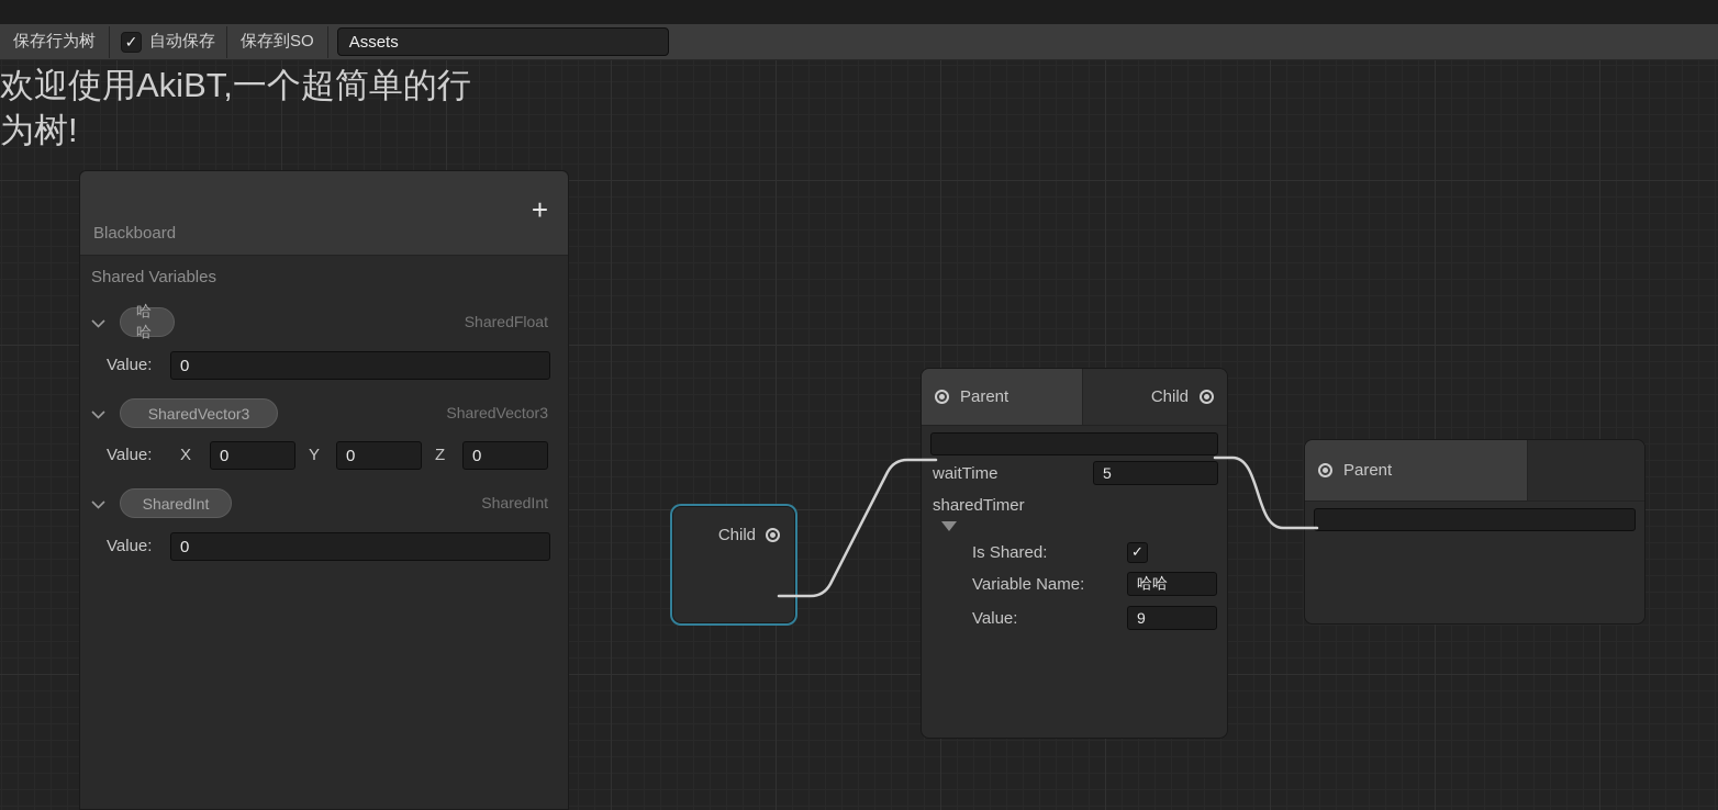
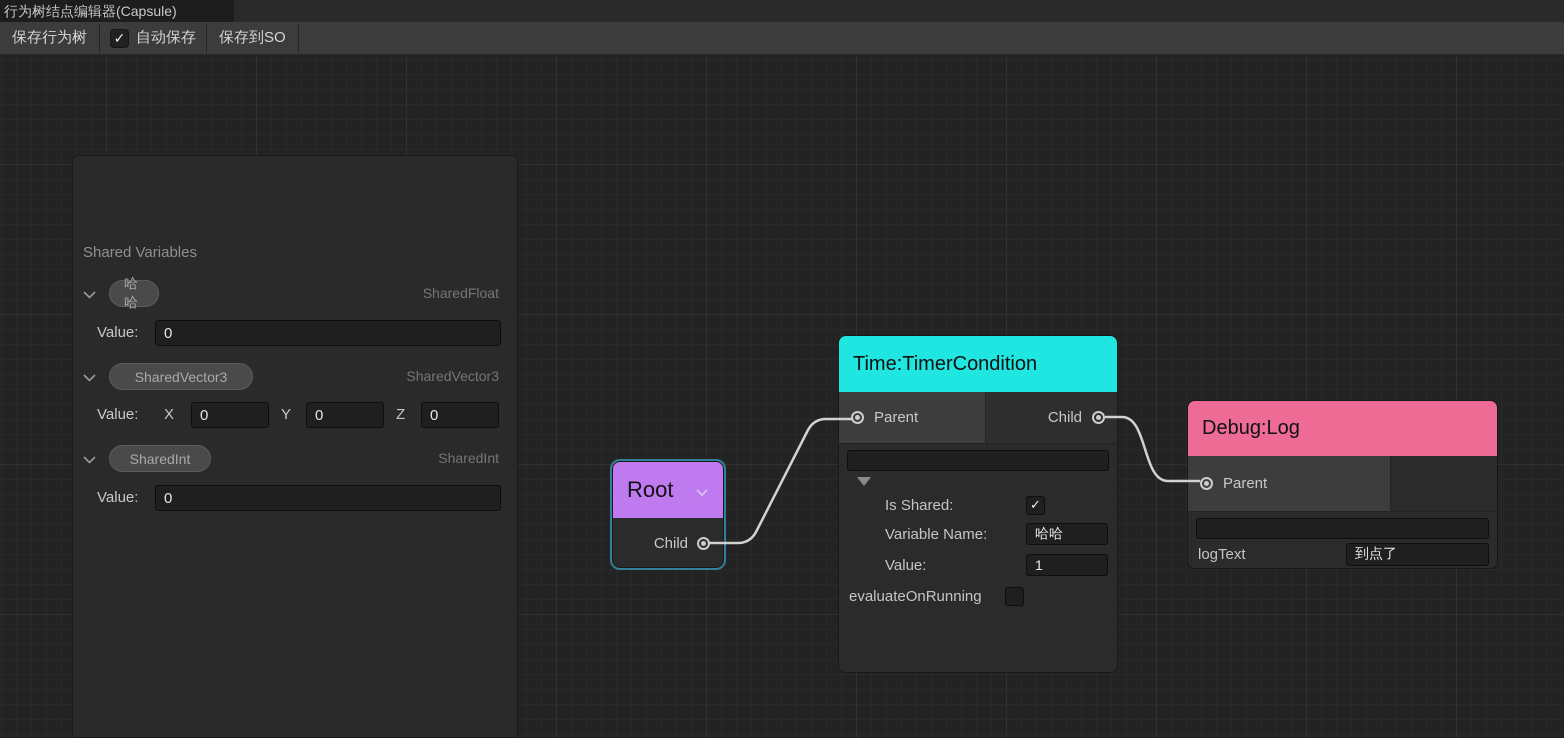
+ 行为树结点编辑器(Capsule)
  保存行为树
  ✓
  自动保存
  保存到SO
- Assets
- 欢迎使用AkiBT,一个超简单的行为树!
- Blackboard
- +
  Shared Variables
  哈哈
  SharedFloat
  Value:
  0
  SharedVector3
  SharedVector3
  Value:
  X
  0
  Y
  0
  Z
  0
  SharedInt
  SharedInt
  Value:
  0
+ Root
  Child
+ Time:TimerCondition
  Parent
  Child
- waitTime
- 5
- sharedTimer
  Is Shared:
  ✓
  Variable Name:
  哈哈
  Value:
- 9
+ 1
+ evaluateOnRunning
+ Debug:Log
  Parent
+ logText
+ 到点了
